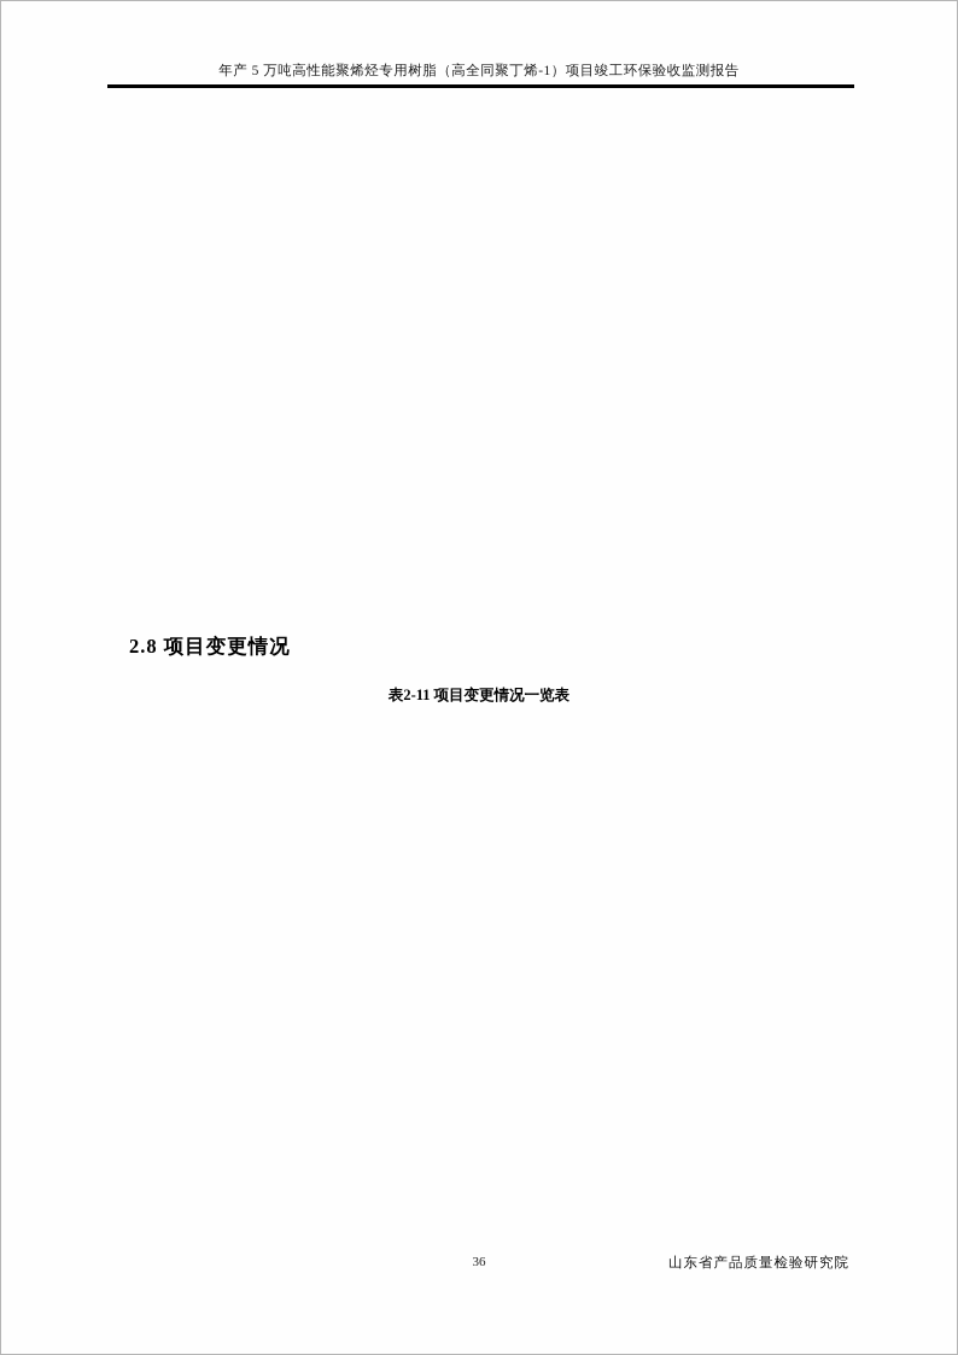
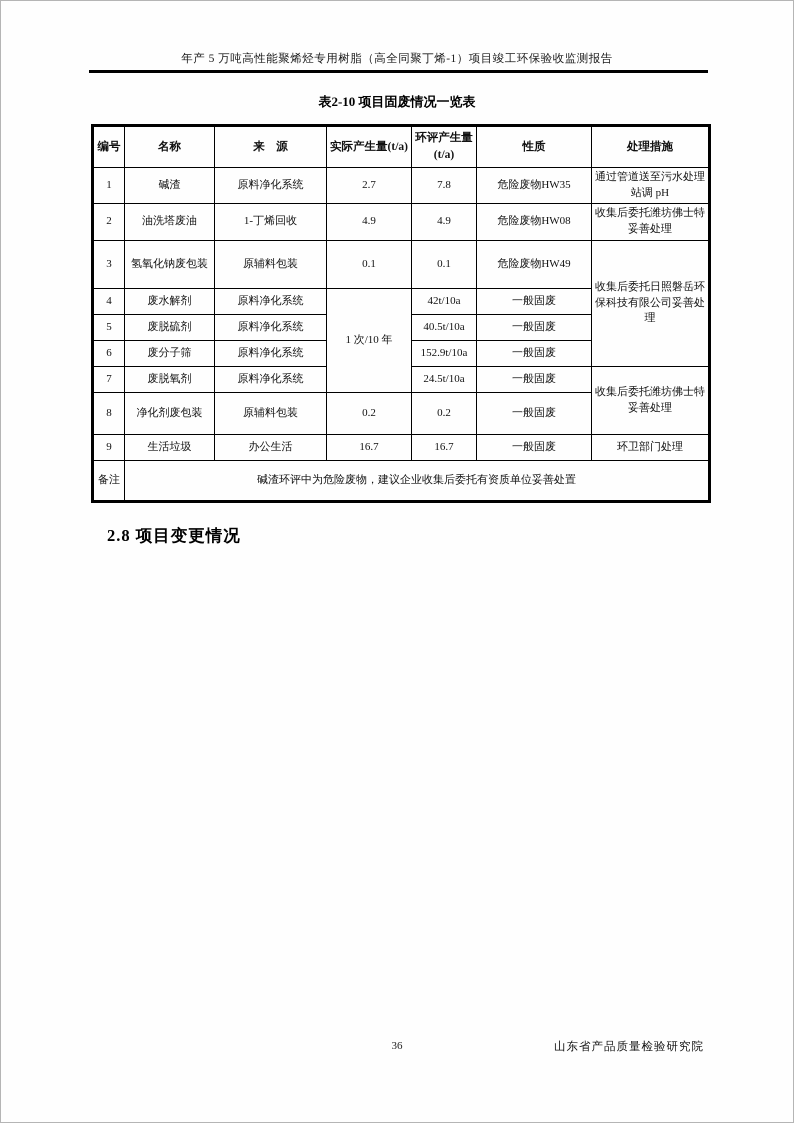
  年产 5 万吨高性能聚烯烃专用树脂（高全同聚丁烯-1）项目竣工环保验收监测报告
+ 表2-10 项目固废情况一览表
+ 编号	名称	来 源	实际产生量(t/a)	环评产生量(t/a)	性质	处理措施
+ 1	碱渣	原料净化系统	2.7	7.8	危险废物HW35	通过管道送至污水处理站调 pH
+ 2	油洗塔废油	1-丁烯回收	4.9	4.9	危险废物HW08	收集后委托潍坊佛士特妥善处理
+ 3	氢氧化钠废包装	原辅料包装	0.1	0.1	危险废物HW49	收集后委托日照磐岳环保科技有限公司妥善处理
+ 4	废水解剂	原料净化系统	1 次/10 年	42t/10a	一般固废
+ 5	废脱硫剂	原料净化系统	40.5t/10a	一般固废
+ 6	废分子筛	原料净化系统	152.9t/10a	一般固废
+ 7	废脱氧剂	原料净化系统	24.5t/10a	一般固废	收集后委托潍坊佛士特妥善处理
+ 8	净化剂废包装	原辅料包装	0.2	0.2	一般固废
+ 9	生活垃圾	办公生活	16.7	16.7	一般固废	环卫部门处理
+ 备注	碱渣环评中为危险废物，建议企业收集后委托有资质单位妥善处置
  2.8 项目变更情况
- 表2-11 项目变更情况一览表
  36
  山东省产品质量检验研究院
